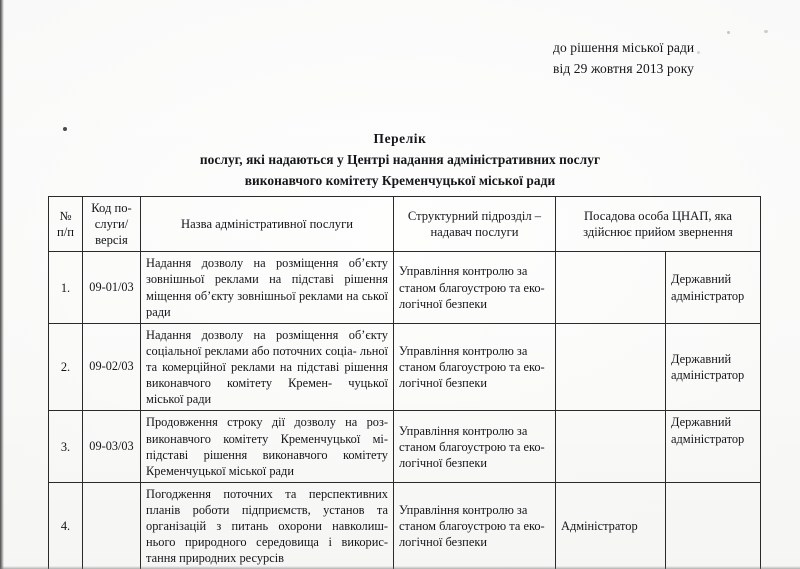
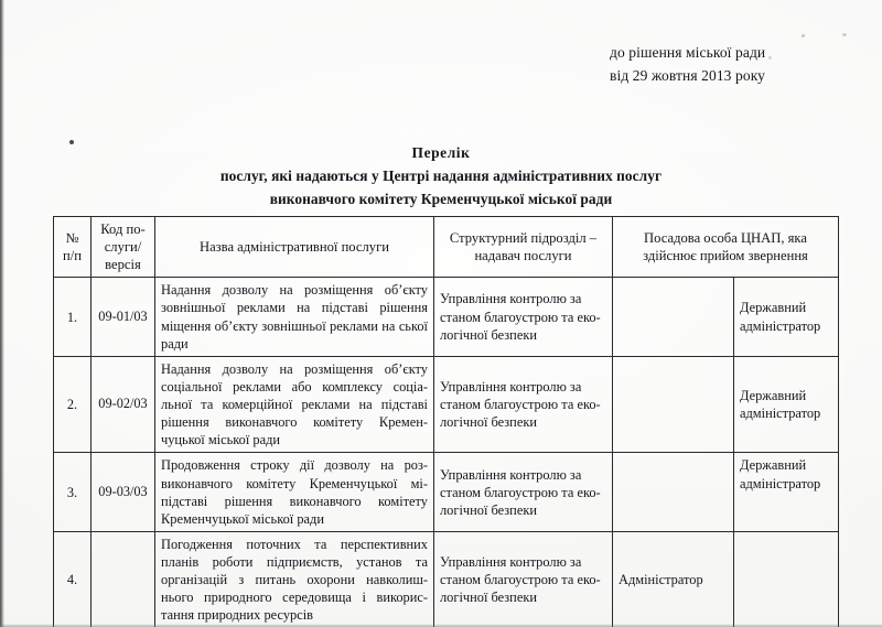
  до рішення міської ради
  від 29 жовтня 2013 року
  Перелік
  послуг, які надаються у Центрі надання адміністративних послуг
  виконавчого комітету Кременчуцької міської ради
  № п/п	Код по- слуги/ версія	Назва адміністративної послуги	Структурний підрозділ – надавач послуги	Посадова особа ЦНАП, яка здійснює прийом звернення
  1.	09-01/03	Надання дозволу на розміщення об’єкту зовнішньої реклами на підставі рішення міщення об’єкту зовнішньої реклами на ської ради	Управління контролю за станом благоустрою та еко- логічної безпеки		Державний адміністратор
- 2.	09-02/03	Надання дозволу на розміщення об’єкту соціальної реклами або поточних соціа- льної та комерційної реклами на підставі рішення виконавчого комітету Кремен- чуцької міської ради	Управління контролю за станом благоустрою та еко- логічної безпеки		Державний адміністратор
+ 2.	09-02/03	Надання дозволу на розміщення об’єкту соціальної реклами або комплексу соціа- льної та комерційної реклами на підставі рішення виконавчого комітету Кремен- чуцької міської ради	Управління контролю за станом благоустрою та еко- логічної безпеки		Державний адміністратор
  3.	09-03/03	Продовження строку дії дозволу на роз- виконавчого комітету Кременчуцької мі- підставі рішення виконавчого комітету Кременчуцької міської ради	Управління контролю за станом благоустрою та еко- логічної безпеки		Державний адміністратор
  4.		Погодження поточних та перспективних планів роботи підприємств, установ та організацій з питань охорони навколиш- нього природного середовища і викорис- тання природних ресурсів	Управління контролю за станом благоустрою та еко- логічної безпеки	Адміністратор
